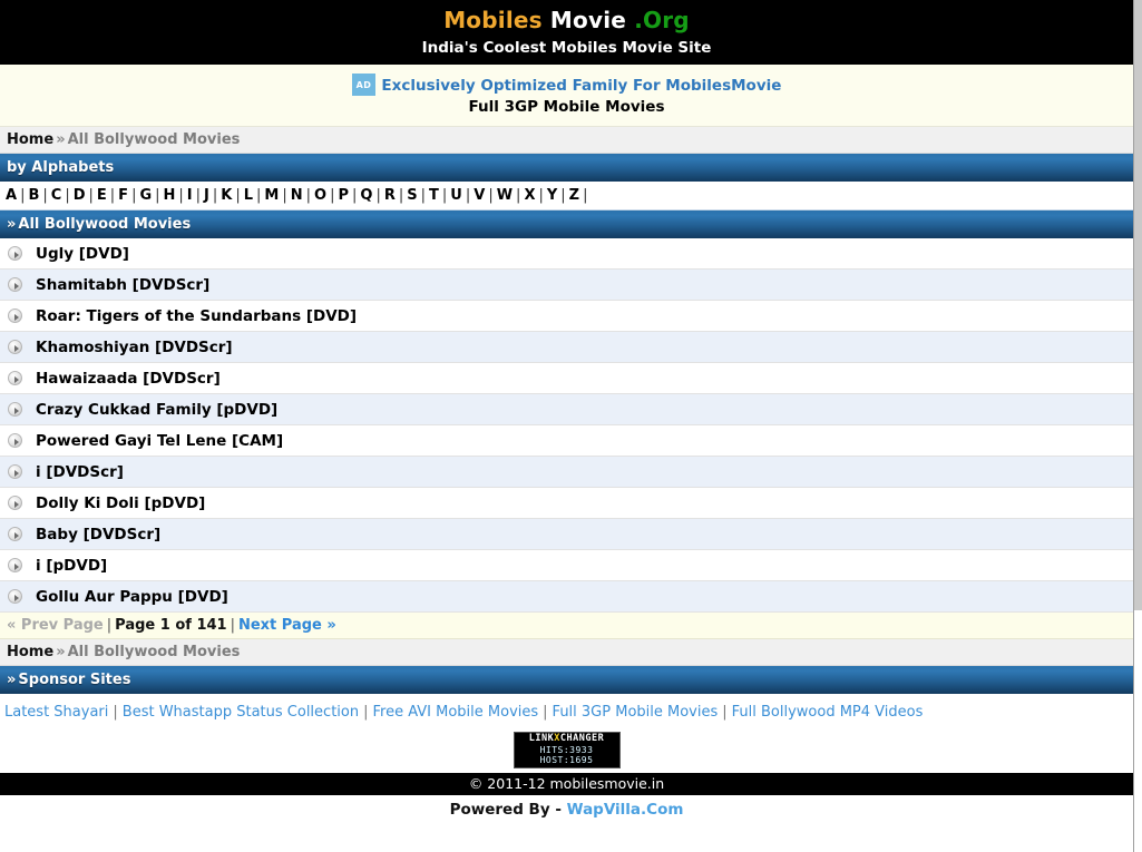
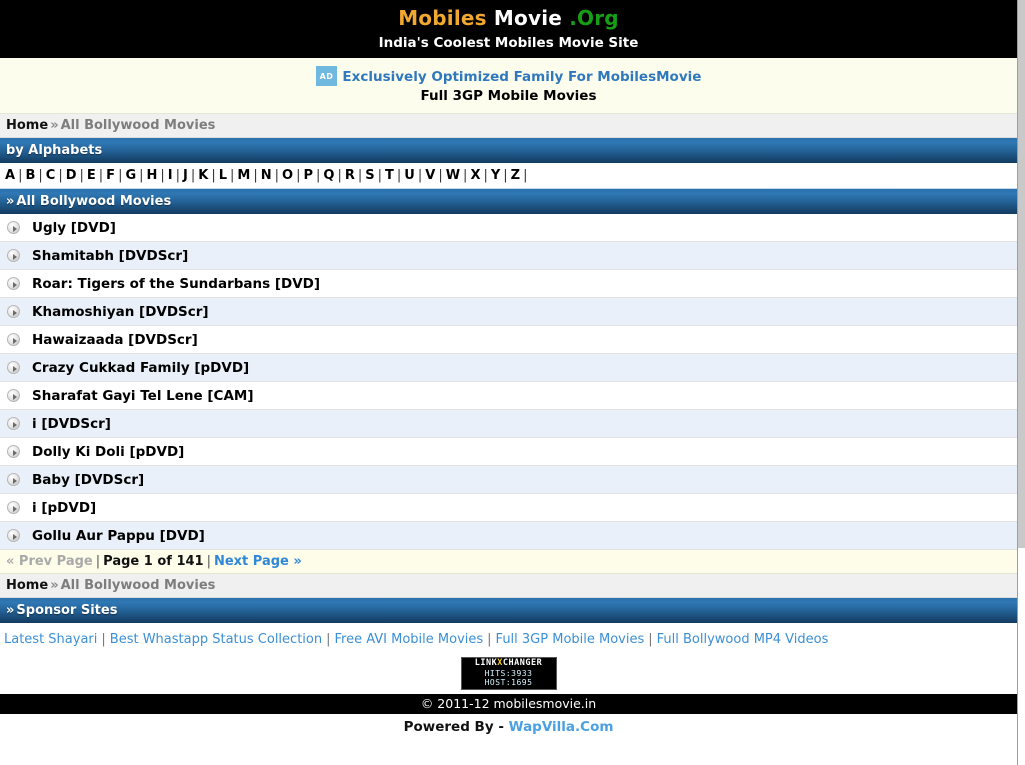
  Mobiles Movie .Org
  India's Coolest Mobiles Movie Site
  AD Exclusively Optimized Family For MobilesMovie
  Full 3GP Mobile Movies
  Home » All Bollywood Movies
  by Alphabets
  A | B | C | D | E | F | G | H | I | J | K | L | M | N | O | P | Q | R | S | T | U | V | W | X | Y | Z |
  » All Bollywood Movies
  Ugly [DVD]
  Shamitabh [DVDScr]
  Roar: Tigers of the Sundarbans [DVD]
  Khamoshiyan [DVDScr]
  Hawaizaada [DVDScr]
  Crazy Cukkad Family [pDVD]
- Powered Gayi Tel Lene [CAM]
+ Sharafat Gayi Tel Lene [CAM]
  i [DVDScr]
  Dolly Ki Doli [pDVD]
  Baby [DVDScr]
  i [pDVD]
  Gollu Aur Pappu [DVD]
  « Prev Page | Page 1 of 141 | Next Page »
  Home » All Bollywood Movies
  » Sponsor Sites
  Latest Shayari | Best Whastapp Status Collection | Free AVI Mobile Movies | Full 3GP Mobile Movies | Full Bollywood MP4 Videos
  LINKXCHANGER
  HITS:3933
  HOST:1695
  © 2011-12 mobilesmovie.in
  Powered By - WapVilla.Com
